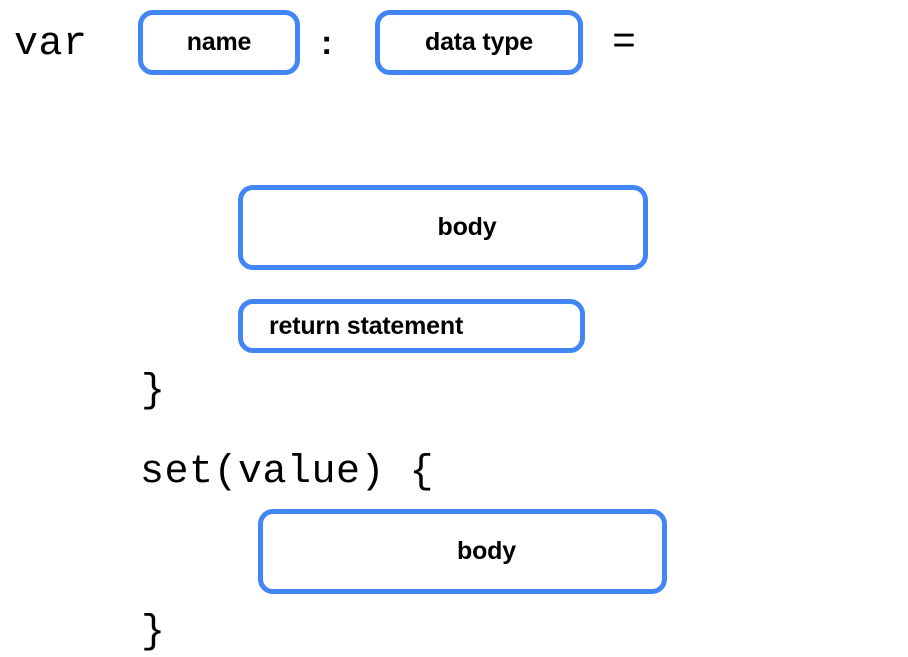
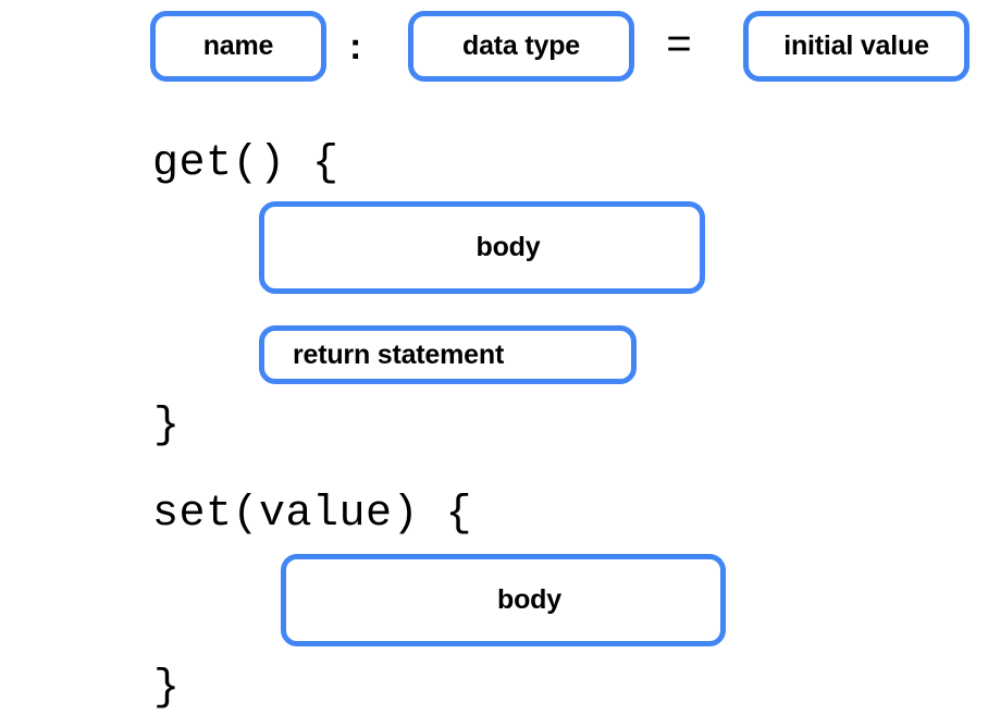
- var
  name
  :
  data type
  =
+ initial value
+ get() {
  body
  return statement
  }
  set(value) {
  body
  }
